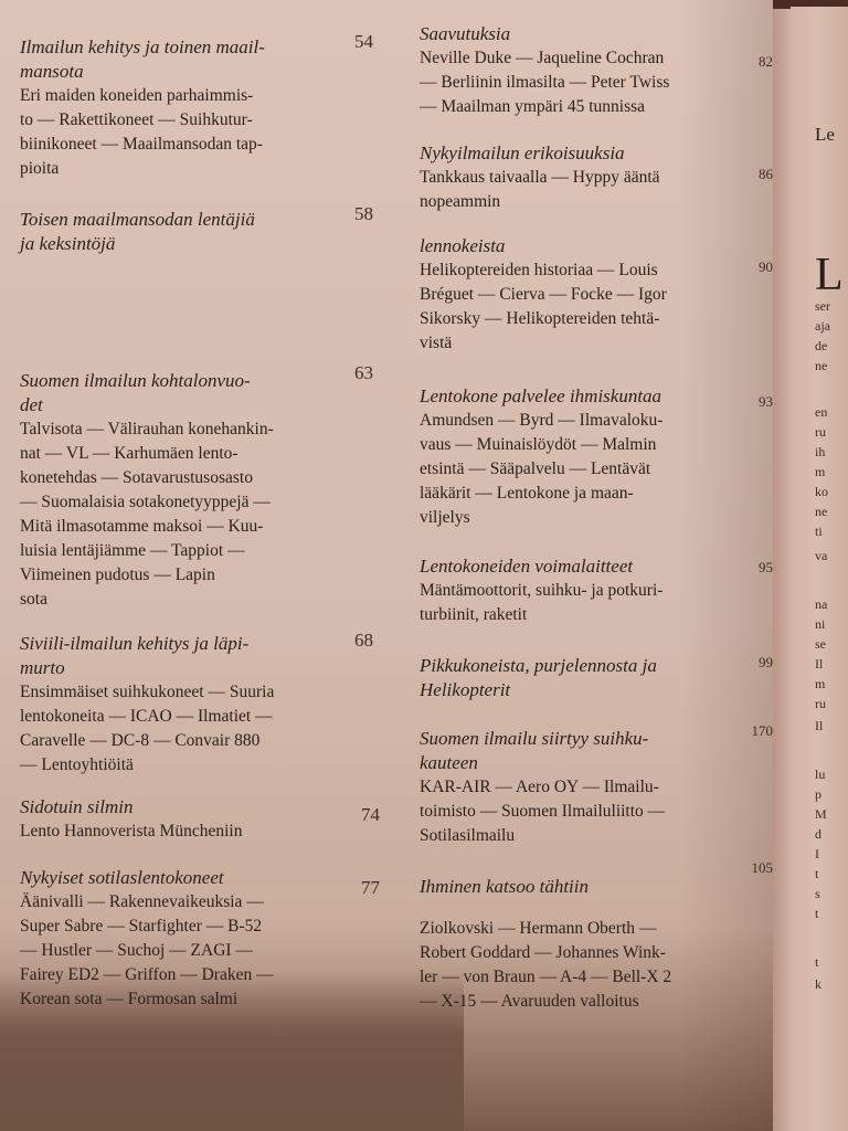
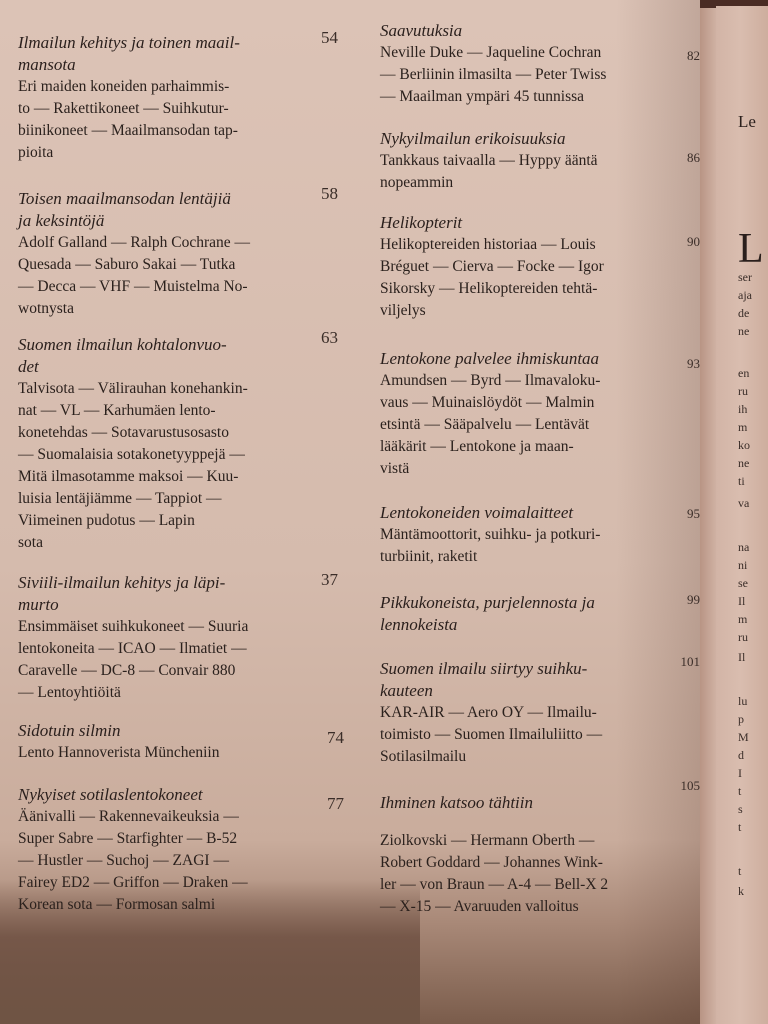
  Ilmailun kehitys ja toinen maail-
  mansota
  54
  Eri maiden koneiden parhaimmis-
  to — Rakettikoneet — Suihkutur-
  biinikoneet — Maailmansodan tap-
  pioita
  Toisen maailmansodan lentäjiä
  ja keksintöjä
  58
+ Adolf Galland — Ralph Cochrane —
+ Quesada — Saburo Sakai — Tutka
+ — Decca — VHF — Muistelma No-
+ wotnysta
  Suomen ilmailun kohtalonvuo-
  det
  63
  Talvisota — Välirauhan konehankin-
  nat — VL — Karhumäen lento-
  konetehdas — Sotavarustusosasto
  — Suomalaisia sotakonetyyppejä —
  Mitä ilmasotamme maksoi — Kuu-
  luisia lentäjiämme — Tappiot —
  Viimeinen pudotus — Lapin
  sota
  Siviili-ilmailun kehitys ja läpi-
  murto
- 68
+ 37
  Ensimmäiset suihkukoneet — Suuria
  lentokoneita — ICAO — Ilmatiet —
  Caravelle — DC-8 — Convair 880
  — Lentoyhtiöitä
  Sidotuin silmin
  74
  Lento Hannoverista Müncheniin
  Nykyiset sotilaslentokoneet
  77
  Äänivalli — Rakennevaikeuksia —
  Super Sabre — Starfighter — B-52
  — Hustler — Suchoj — ZAGI —
  Fairey ED2 — Griffon — Draken —
  Korean sota — Formosan salmi
  Saavutuksia
  82
  Neville Duke — Jaqueline Cochran
  — Berliinin ilmasilta — Peter Twiss
  — Maailman ympäri 45 tunnissa
  Nykyilmailun erikoisuuksia
  86
  Tankkaus taivaalla — Hyppy ääntä
  nopeammin
- lennokeista
+ Helikopterit
  90
  Helikoptereiden historiaa — Louis
  Bréguet — Cierva — Focke — Igor
  Sikorsky — Helikoptereiden tehtä-
- vistä
+ viljelys
  Lentokone palvelee ihmiskuntaa
  93
  Amundsen — Byrd — Ilmavaloku-
  vaus — Muinaislöydöt — Malmin
  etsintä — Sääpalvelu — Lentävät
  lääkärit — Lentokone ja maan-
- viljelys
+ vistä
  Lentokoneiden voimalaitteet
  95
  Mäntämoottorit, suihku- ja potkuri-
  turbiinit, raketit
  Pikkukoneista, purjelennosta ja
- Helikopterit
+ lennokeista
  99
  Suomen ilmailu siirtyy suihku-
  kauteen
- 170
+ 101
  KAR-AIR — Aero OY — Ilmailu-
  toimisto — Suomen Ilmailuliitto —
  Sotilasilmailu
  Ihminen katsoo tähtiin
  105
  Ziolkovski — Hermann Oberth —
  Robert Goddard — Johannes Wink-
  ler — von Braun — A-4 — Bell-X 2
  — X-15 — Avaruuden valloitus
  Le
  L
  ser
  aja
  de
  ne
  en
  ru
  ih
  m
  ko
  ne
  ti
  va
  na
  ni
  se
  Il
  m
  ru
  Il
  lu
  p
  M
  d
  I
  t
  s
  t
  t
  k
